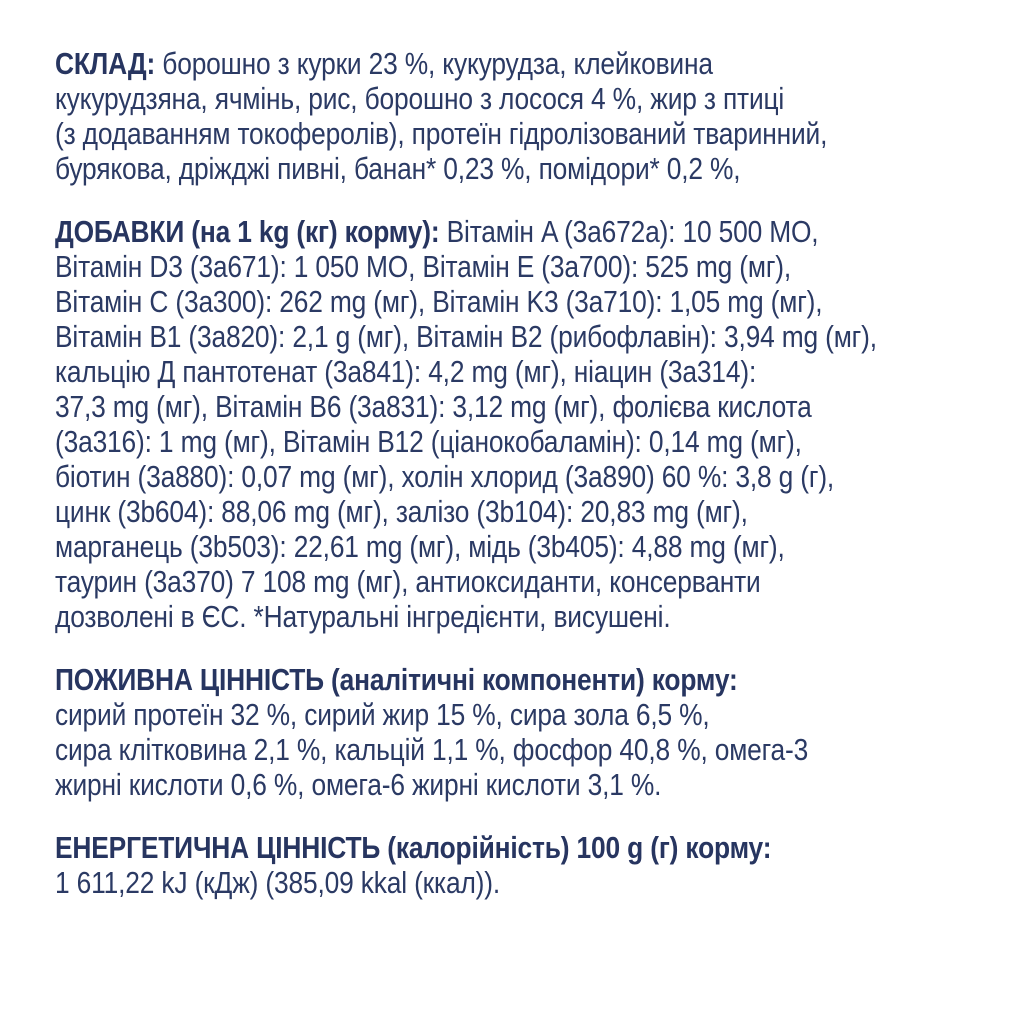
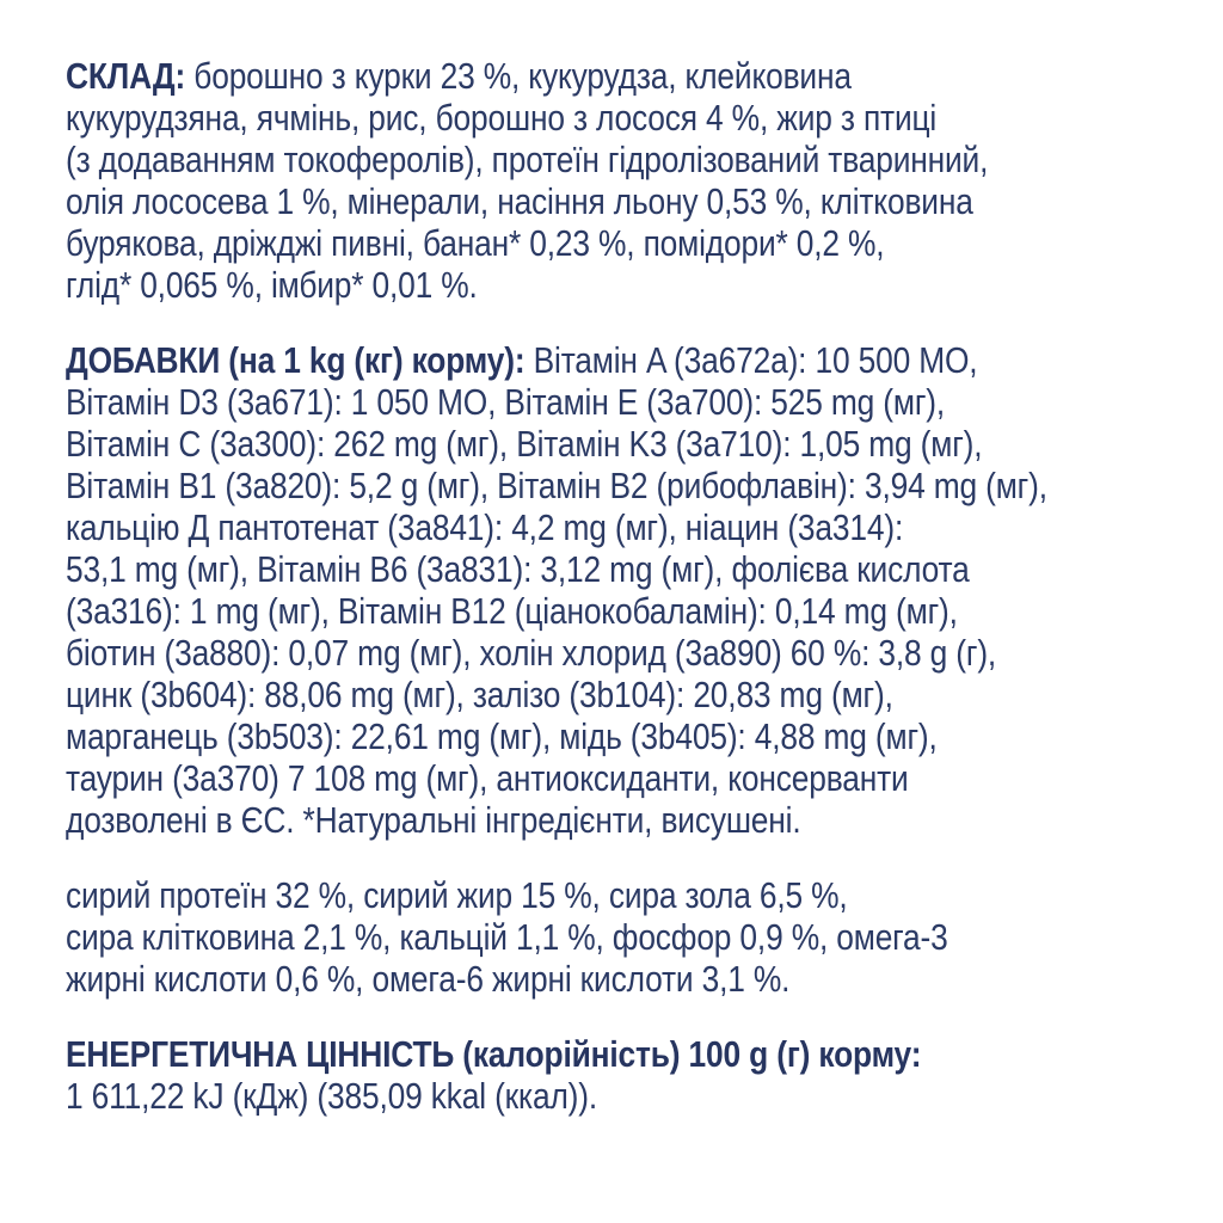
  СКЛАД: борошно з курки 23 %, кукурудза, клейковина
  кукурудзяна, ячмінь, рис, борошно з лосося 4 %, жир з птиці
  (з додаванням токоферолів), протеїн гідролізований тваринний,
+ олія лососева 1 %, мінерали, насіння льону 0,53 %, клітковина
  бурякова, дріжджі пивні, банан* 0,23 %, помідори* 0,2 %,
+ глід* 0,065 %, імбир* 0,01 %.
  ДОБАВКИ (на 1 kg (кг) корму): Вітамін A (3a672a): 10 500 МО,
  Вітамін D3 (3a671): 1 050 МО, Вітамін E (3a700): 525 mg (мг),
  Вітамін C (3a300): 262 mg (мг), Вітамін K3 (3a710): 1,05 mg (мг),
- Вітамін B1 (3a820): 2,1 g (мг), Вітамін B2 (рибофлавін): 3,94 mg (мг),
+ Вітамін B1 (3a820): 5,2 g (мг), Вітамін B2 (рибофлавін): 3,94 mg (мг),
  кальцію Д пантотенат (3a841): 4,2 mg (мг), ніацин (3a314):
- 37,3 mg (мг), Вітамін B6 (3a831): 3,12 mg (мг), фолієва кислота
+ 53,1 mg (мг), Вітамін B6 (3a831): 3,12 mg (мг), фолієва кислота
  (3a316): 1 mg (мг), Вітамін B12 (ціанокобаламін): 0,14 mg (мг),
  біотин (3a880): 0,07 mg (мг), холін хлорид (3a890) 60 %: 3,8 g (г),
  цинк (3b604): 88,06 mg (мг), залізо (3b104): 20,83 mg (мг),
  марганець (3b503): 22,61 mg (мг), мідь (3b405): 4,88 mg (мг),
  таурин (3a370) 7 108 mg (мг), антиоксиданти, консерванти
  дозволені в ЄС. *Натуральні інгредієнти, висушені.
- ПОЖИВНА ЦІННІСТЬ (аналітичні компоненти) корму:
  сирий протеїн 32 %, сирий жир 15 %, сира зола 6,5 %,
- сира клітковина 2,1 %, кальцій 1,1 %, фосфор 40,8 %, омега-3
+ сира клітковина 2,1 %, кальцій 1,1 %, фосфор 0,9 %, омега-3
  жирні кислоти 0,6 %, омега-6 жирні кислоти 3,1 %.
  ЕНЕРГЕТИЧНА ЦІННІСТЬ (калорійність) 100 g (г) корму:
  1 611,22 kJ (кДж) (385,09 kkal (ккал)).
